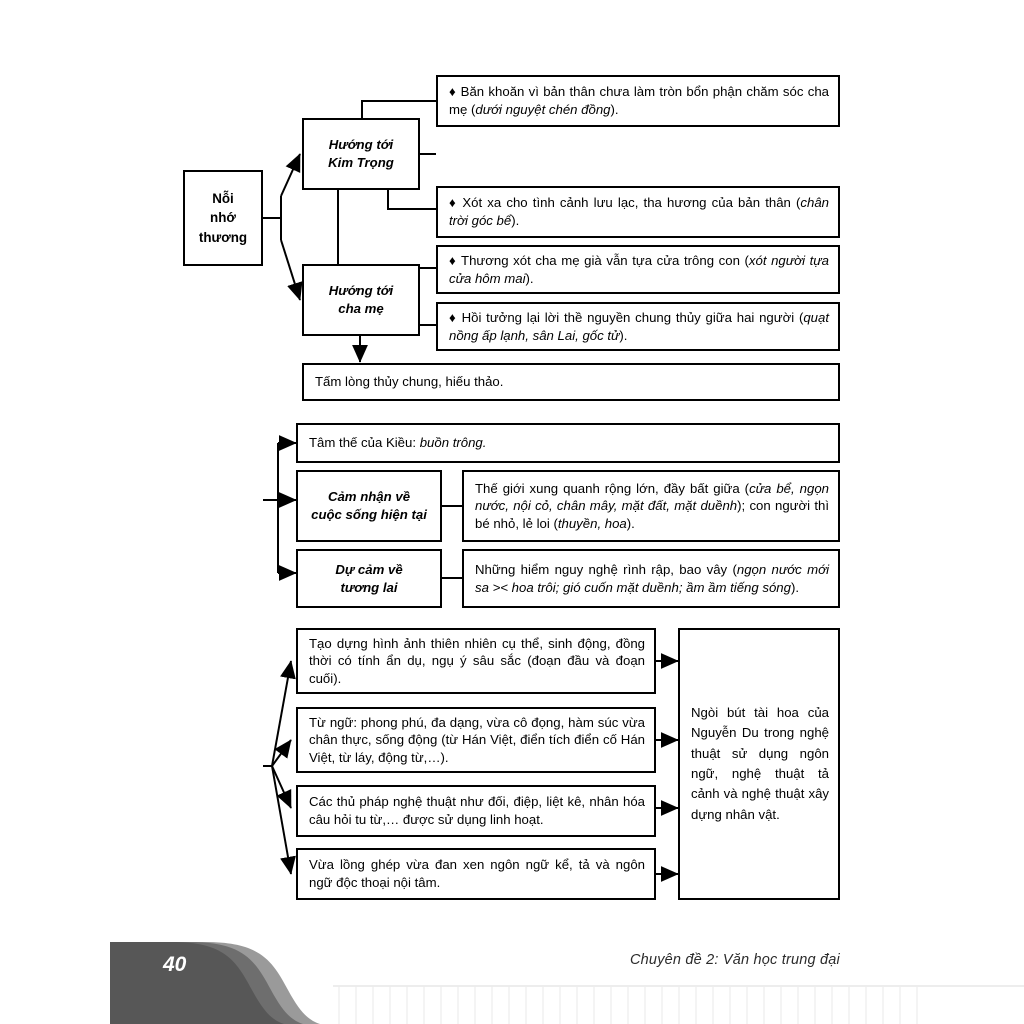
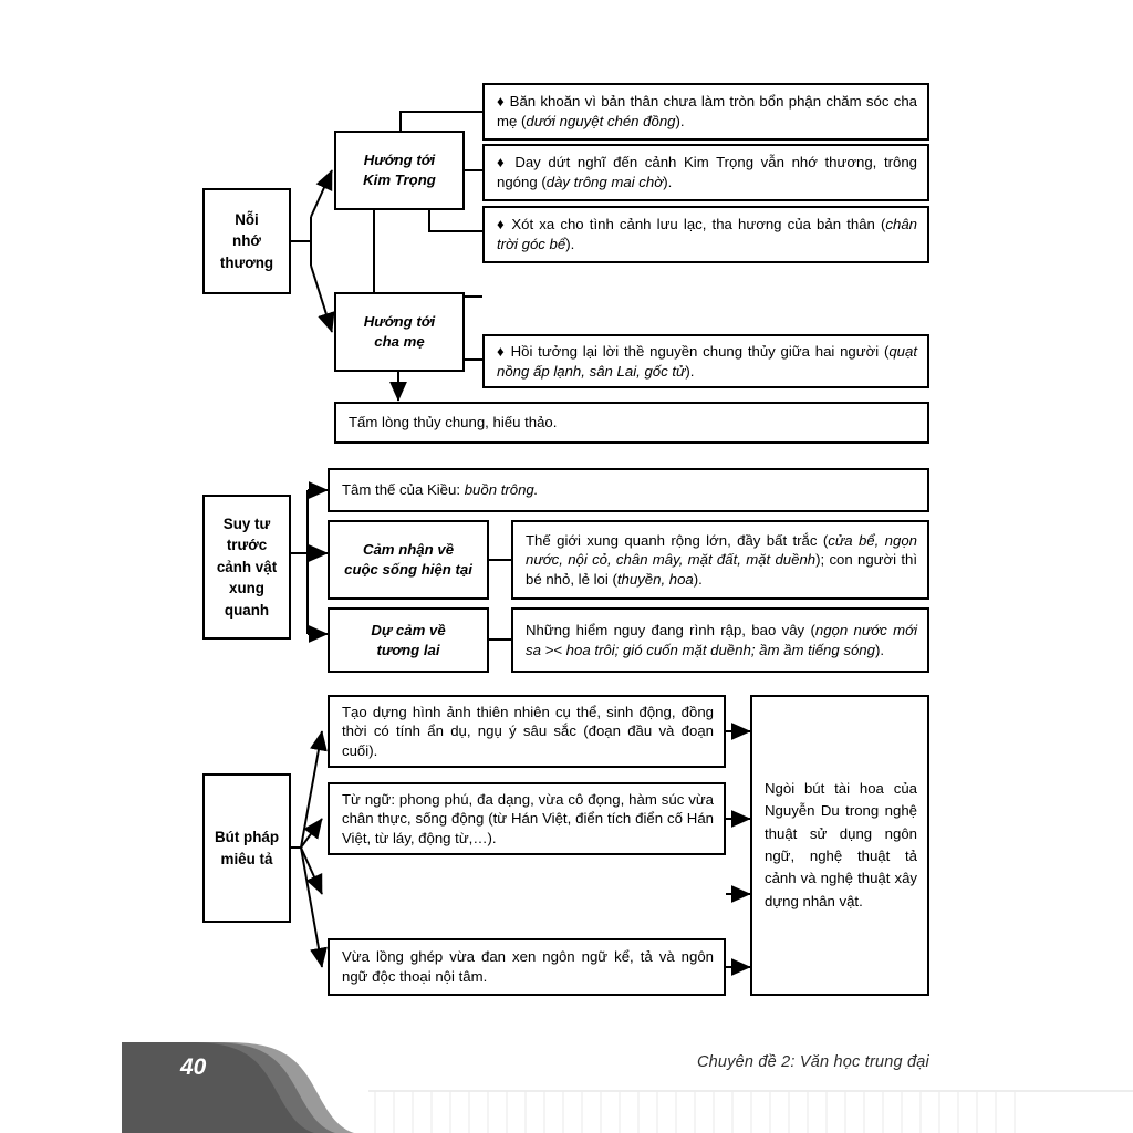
  Nỗi
  nhớ
  thương
  Hướng tới
  Kim Trọng
  Hướng tới
  cha mẹ
  ♦ Băn khoăn vì bản thân chưa làm tròn bổn phận chăm sóc cha mẹ (dưới nguyệt chén đồng).
+ ♦ Day dứt nghĩ đến cảnh Kim Trọng vẫn nhớ thương, trông ngóng (dày trông mai chờ).
  ♦ Xót xa cho tình cảnh lưu lạc, tha hương của bản thân (chân trời góc bể).
- ♦ Thương xót cha mẹ già vẫn tựa cửa trông con (xót người tựa cửa hôm mai).
  ♦ Hồi tưởng lại lời thề nguyền chung thủy giữa hai người (quạt nồng ấp lạnh, sân Lai, gốc tử).
  Tấm lòng thủy chung, hiếu thảo.
+ Suy tư
+ trước
+ cảnh vật
+ xung
+ quanh
  Tâm thế của Kiều: buồn trông.
  Cảm nhận về
  cuộc sống hiện tại
- Thế giới xung quanh rộng lớn, đầy bất giữa (cửa bể, ngọn nước, nội cỏ, chân mây, mặt đất, mặt duềnh); con người thì bé nhỏ, lẻ loi (thuyền, hoa).
+ Thế giới xung quanh rộng lớn, đầy bất trắc (cửa bể, ngọn nước, nội cỏ, chân mây, mặt đất, mặt duềnh); con người thì bé nhỏ, lẻ loi (thuyền, hoa).
  Dự cảm về
  tương lai
- Những hiểm nguy nghệ rình rập, bao vây (ngọn nước mới sa >< hoa trôi; gió cuốn mặt duềnh; ầm ầm tiếng sóng).
+ Những hiểm nguy đang rình rập, bao vây (ngọn nước mới sa >< hoa trôi; gió cuốn mặt duềnh; ầm ầm tiếng sóng).
+ Bút pháp
+ miêu tả
  Tạo dựng hình ảnh thiên nhiên cụ thể, sinh động, đồng thời có tính ẩn dụ, ngụ ý sâu sắc (đoạn đầu và đoạn cuối).
  Từ ngữ: phong phú, đa dạng, vừa cô đọng, hàm súc vừa chân thực, sống động (từ Hán Việt, điển tích điển cố Hán Việt, từ láy, động từ,…).
- Các thủ pháp nghệ thuật như đối, điệp, liệt kê, nhân hóa câu hỏi tu từ,… được sử dụng linh hoạt.
  Vừa lồng ghép vừa đan xen ngôn ngữ kể, tả và ngôn ngữ độc thoại nội tâm.
  Ngòi bút tài hoa của Nguyễn Du trong nghệ thuật sử dụng ngôn ngữ, nghệ thuật tả cảnh và nghệ thuật xây dựng nhân vật.
  40
  Chuyên đề 2: Văn học trung đại
